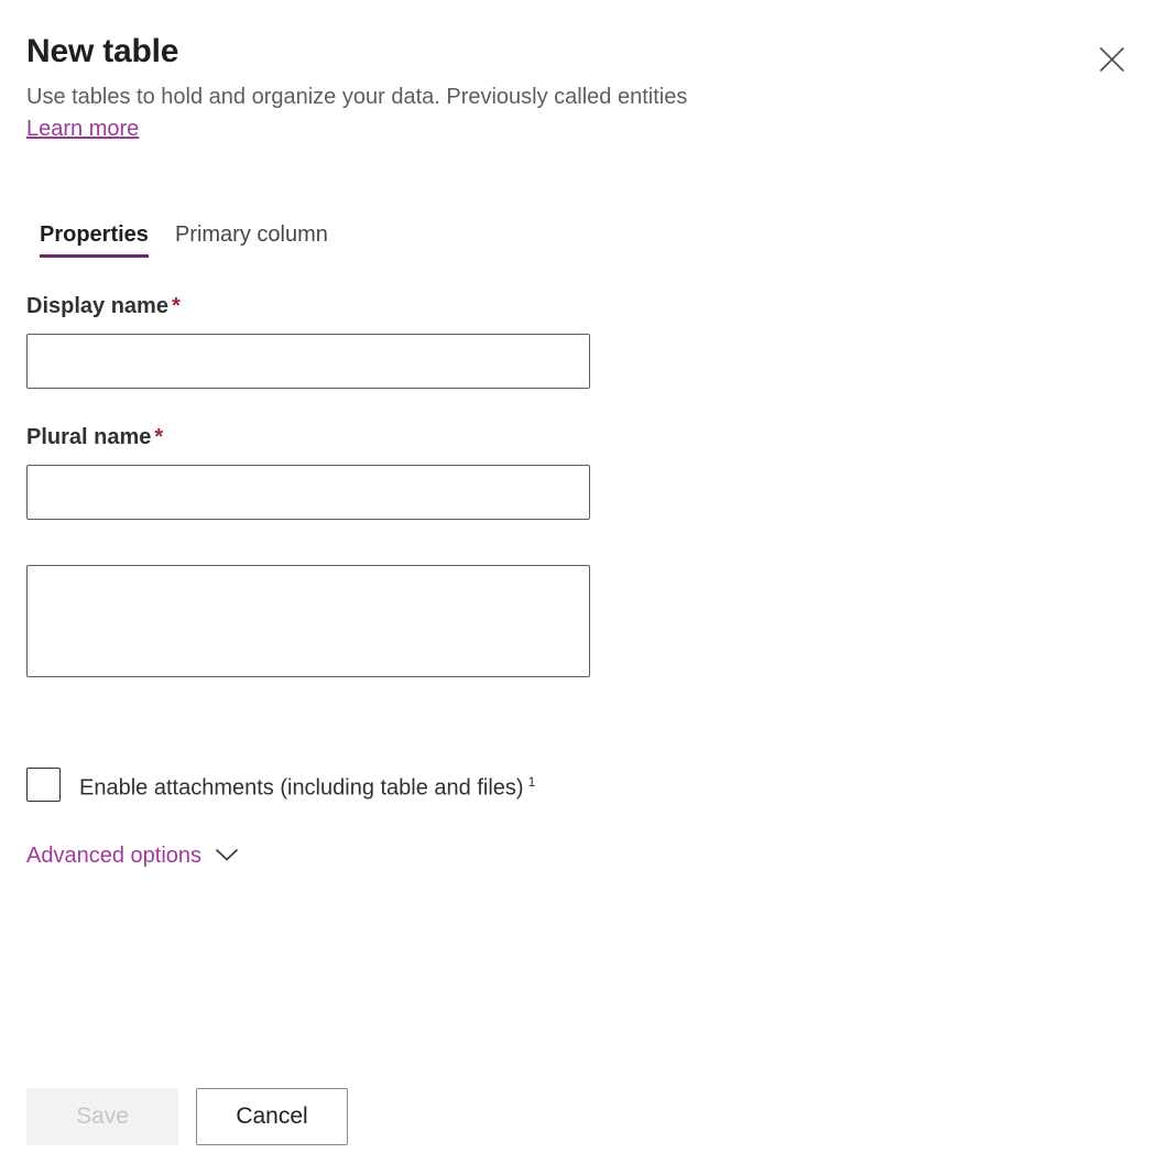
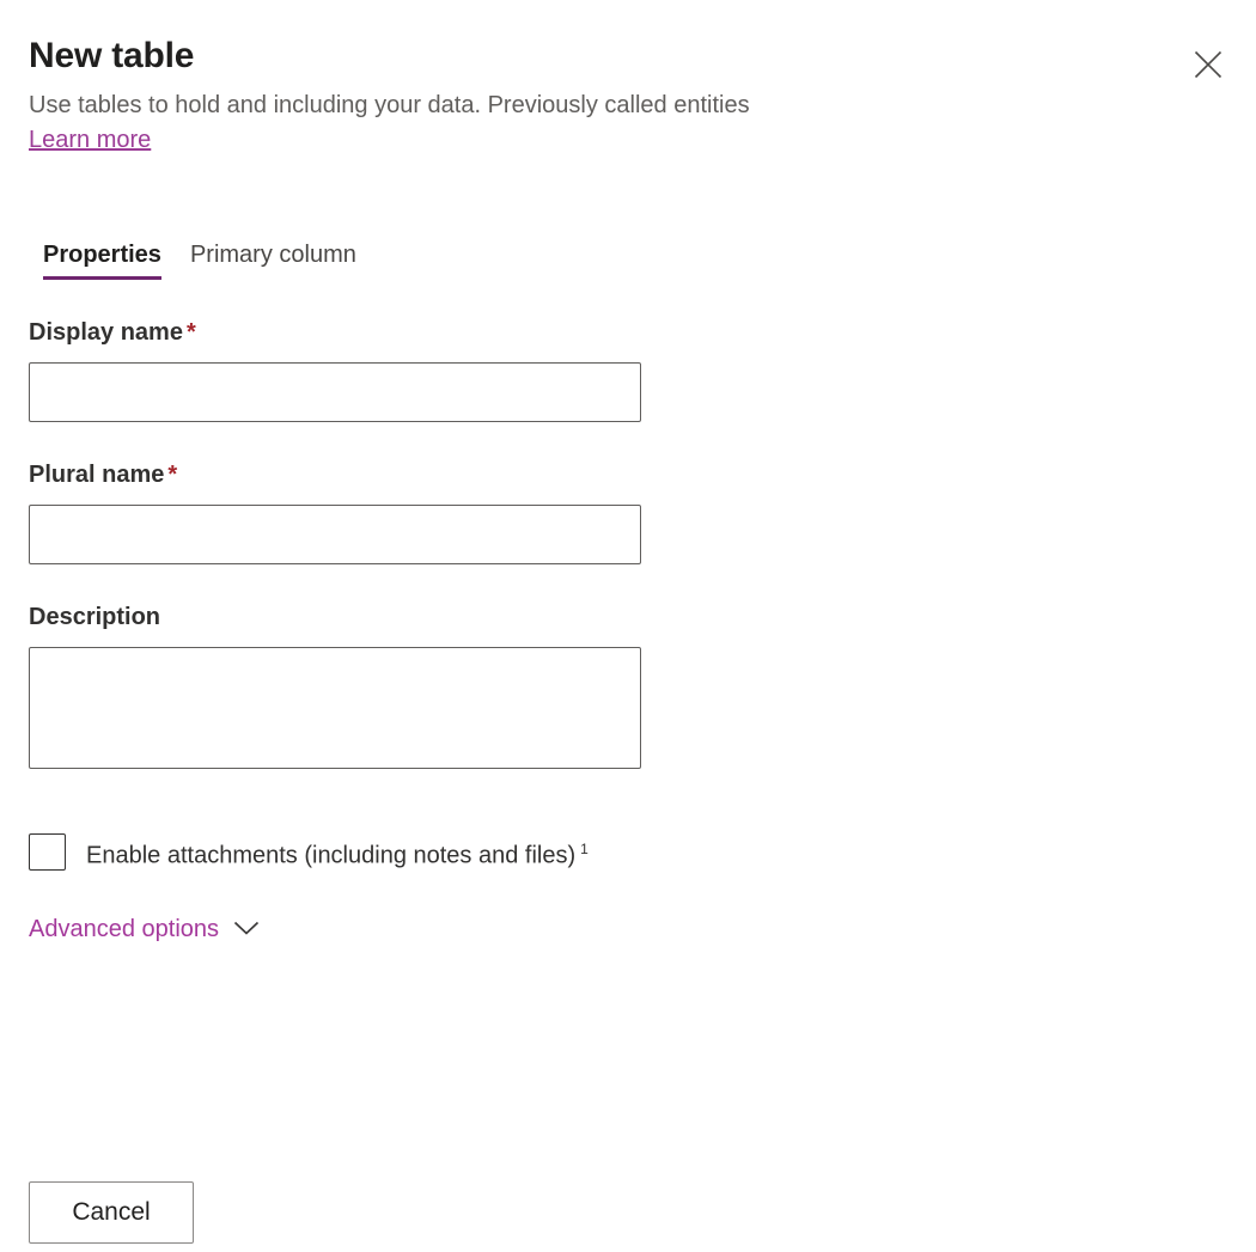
  New table
- Use tables to hold and organize your data. Previously called entities
+ Use tables to hold and including your data. Previously called entities
  Learn more
  Properties
  Primary column
  Display name *
  Plural name *
+ Description
- Enable attachments (including table and files) 1
+ Enable attachments (including notes and files) 1
  Advanced options
- Save
  Cancel
